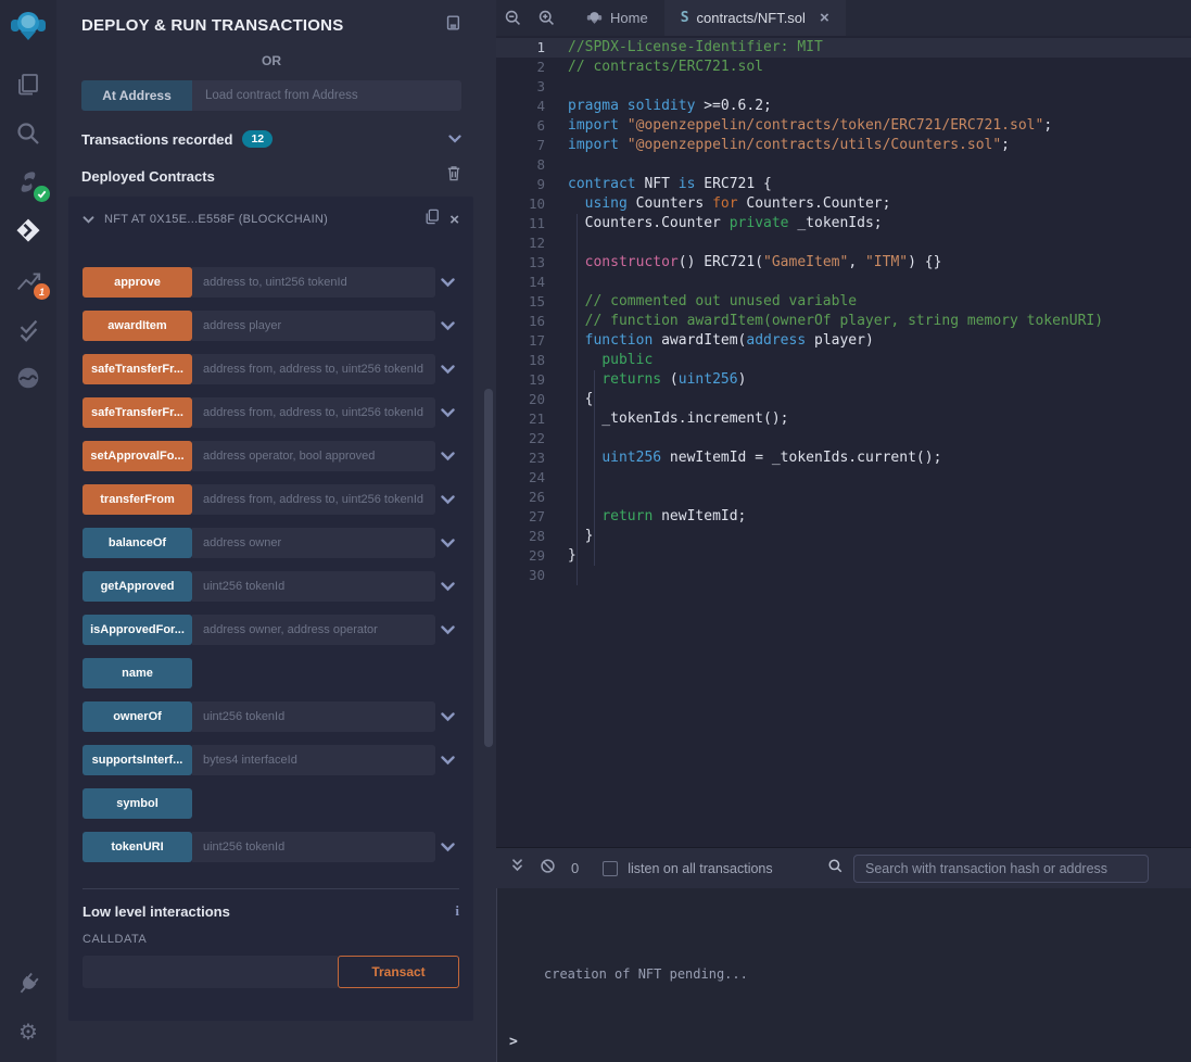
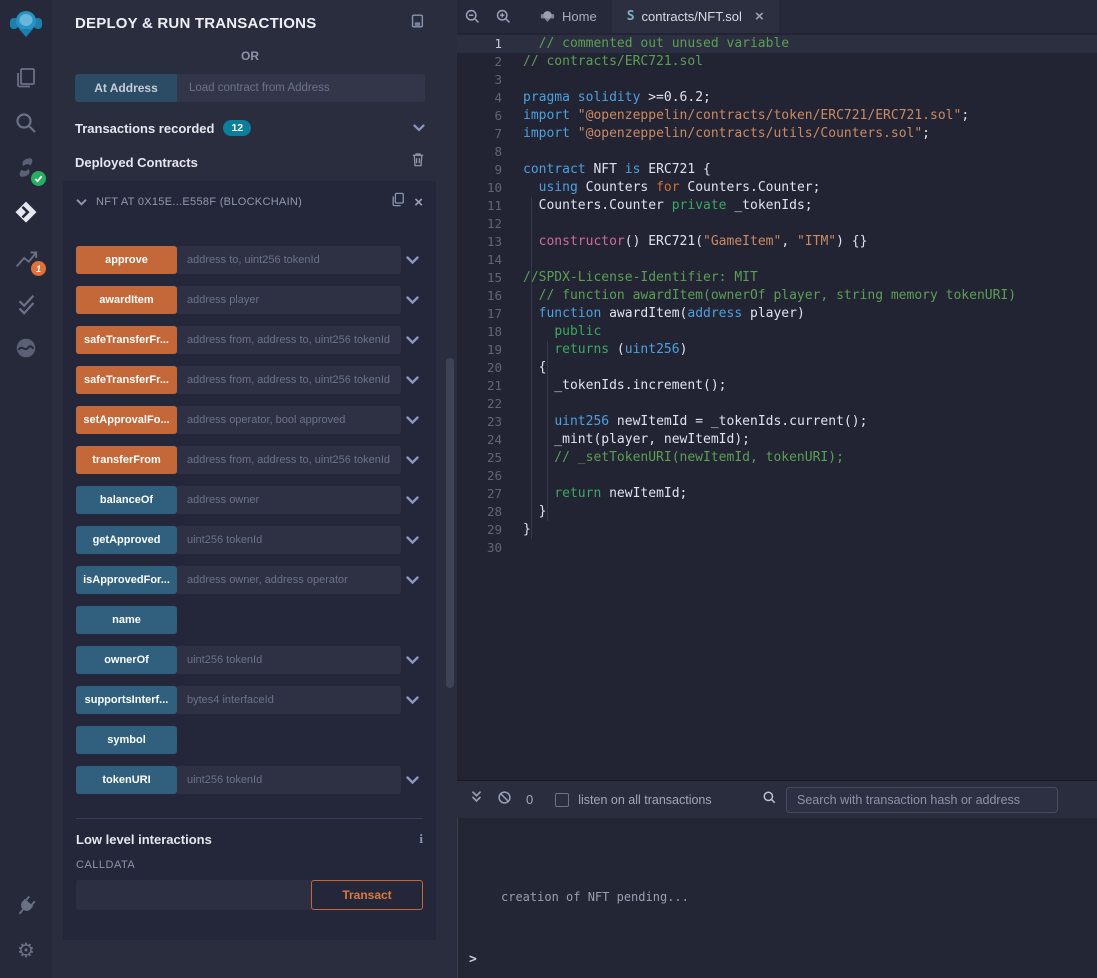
  1
  ⚙
  DEPLOY & RUN TRANSACTIONS
  OR
  At Address
  Load contract from Address
  Transactions recorded
  12
  Deployed Contracts
  NFT AT 0X15E...E558F (BLOCKCHAIN)
  ×
  approve
  address to, uint256 tokenId
  awardItem
  address player
  safeTransferFr...
  address from, address to, uint256 tokenId
  safeTransferFr...
  address from, address to, uint256 tokenId
  setApprovalFo...
  address operator, bool approved
  transferFrom
  address from, address to, uint256 tokenId
  balanceOf
  address owner
  getApproved
  uint256 tokenId
  isApprovedFor...
  address owner, address operator
  name
  ownerOf
  uint256 tokenId
  supportsInterf...
  bytes4 interfaceId
  symbol
  tokenURI
  uint256 tokenId
  Low level interactions
  i
  CALLDATA
  Transact
  Home
  S
  contracts/NFT.sol
  ×
  1
- //SPDX-License-Identifier: MIT
+ // commented out unused variable
  2
  // contracts/ERC721.sol
  3
  4
  pragma solidity >=0.6.2;
  6
  import "@openzeppelin/contracts/token/ERC721/ERC721.sol";
  7
  import "@openzeppelin/contracts/utils/Counters.sol";
  8
  9
  contract NFT is ERC721 {
  10
  using Counters for Counters.Counter;
  11
  Counters.Counter private _tokenIds;
  12
  13
  constructor() ERC721("GameItem", "ITM") {}
  14
  15
- // commented out unused variable
+ //SPDX-License-Identifier: MIT
  16
  // function awardItem(ownerOf player, string memory tokenURI)
  17
  function awardItem(address player)
  18
  public
  19
  returns (uint256)
  20
  {
  21
  _tokenIds.increment();
  22
  23
  uint256 newItemId = _tokenIds.current();
  24
+ _mint(player, newItemId);
+ 25
+ // _setTokenURI(newItemId, tokenURI);
  26
  27
  return newItemId;
  28
  }
  29
  }
  30
  0
  listen on all transactions
  Search with transaction hash or address
  creation of NFT pending...
  >
